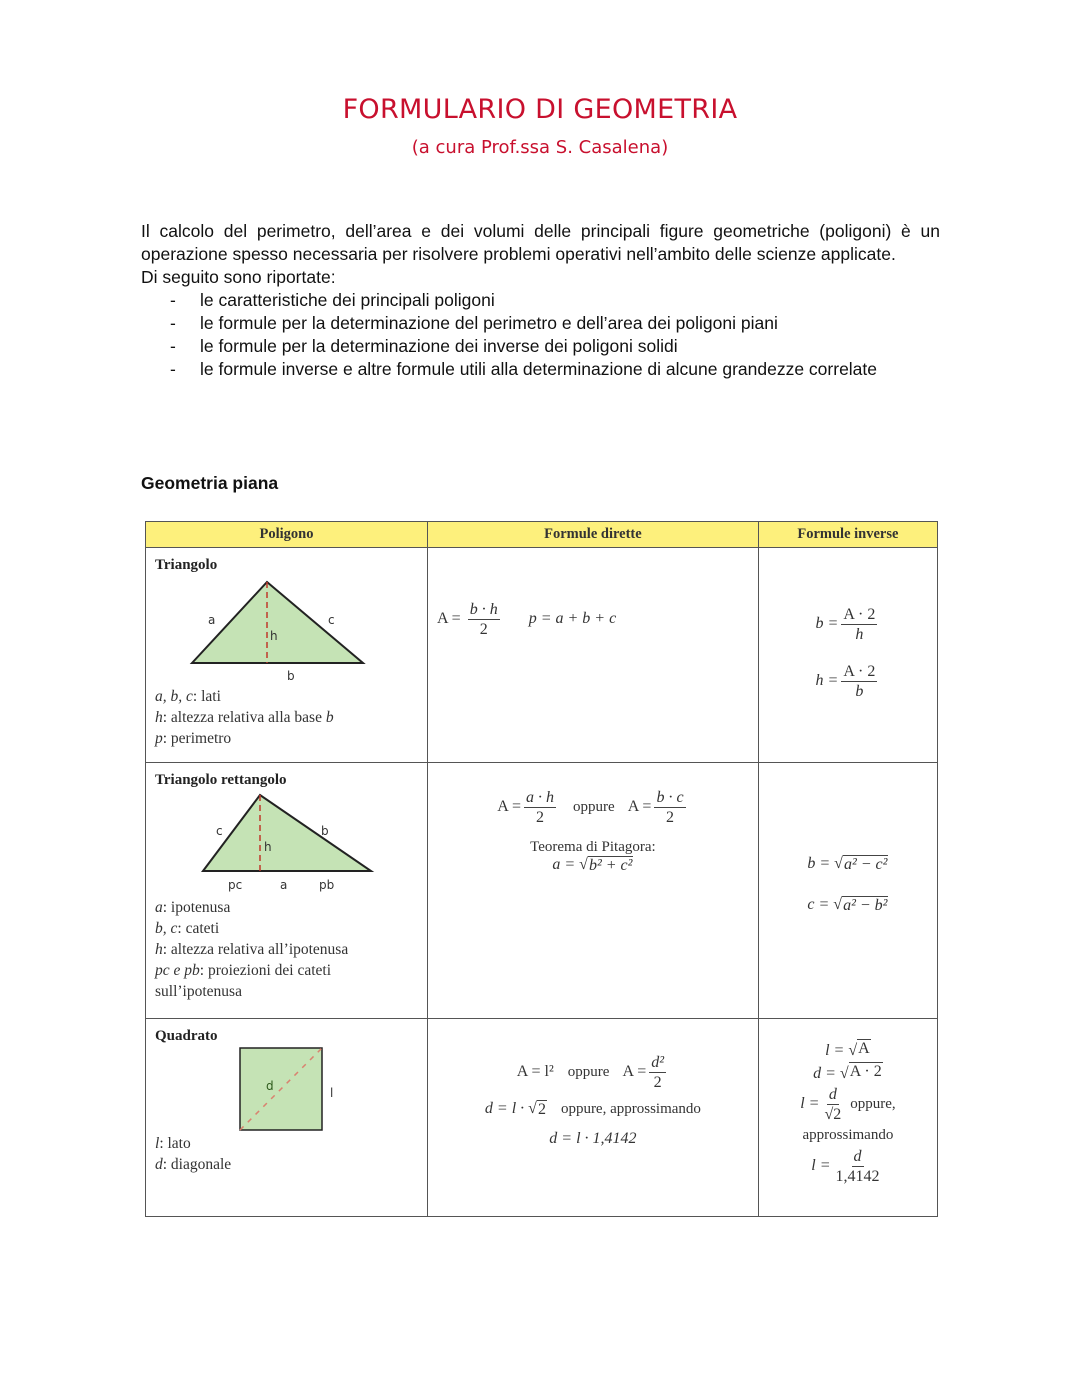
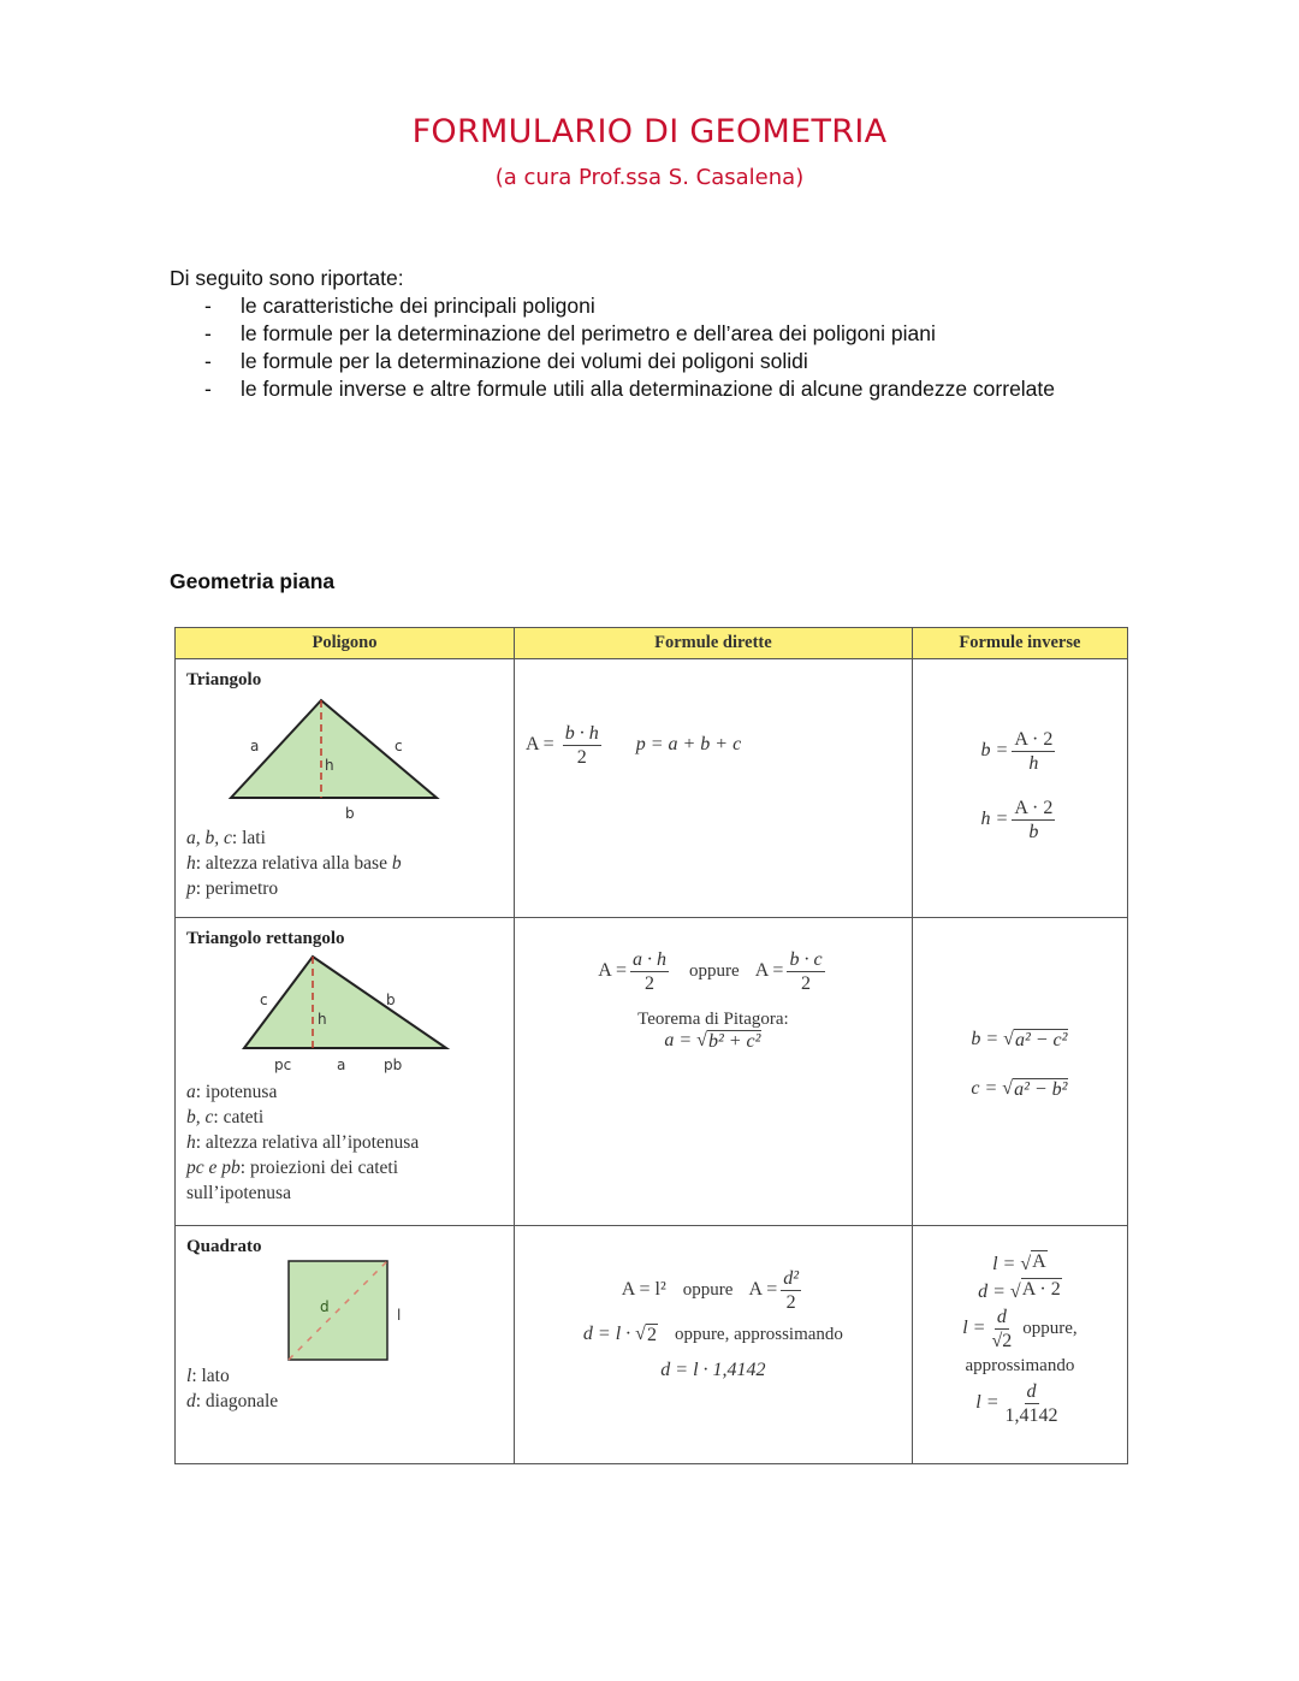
  FORMULARIO DI GEOMETRIA
  (a cura Prof.ssa S. Casalena)
- Il calcolo del perimetro, dell’area e dei volumi delle principali figure geometriche (poligoni) è un operazione spesso necessaria per risolvere problemi operativi nell’ambito delle scienze applicate.
  Di seguito sono riportate:
  -
  le caratteristiche dei principali poligoni
  -
  le formule per la determinazione del perimetro e dell’area dei poligoni piani
  -
- le formule per la determinazione dei inverse dei poligoni solidi
+ le formule per la determinazione dei volumi dei poligoni solidi
  -
  le formule inverse e altre formule utili alla determinazione di alcune grandezze correlate
  Geometria piana
  Poligono	Formule dirette	Formule inverse
  Triangolo a c h b a, b, c: lati h: altezza relativa alla base b p: perimetro	A = b · h2 p = a + b + c	b =A · 2h h =A · 2b
  Triangolo rettangolo c b h pc a pb a: ipotenusa b, c: cateti h: altezza relativa all’ipotenusa pc e pb: proiezioni dei cateti sull’ipotenusa	A =a · h2 oppure A =b · c2 Teorema di Pitagora: a = √b² + c²	b = √a² − c² c = √a² − b²
  Quadrato d l l: lato d: diagonale	A = l² oppure A =d²2 d = l · √2 oppure, approssimando d = l · 1,4142	l = √A d = √A · 2 l =d√2 oppure, approssimando l =d1,4142
